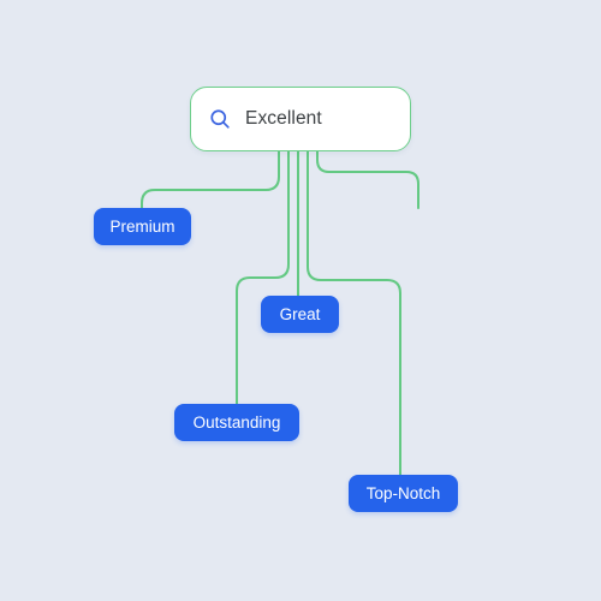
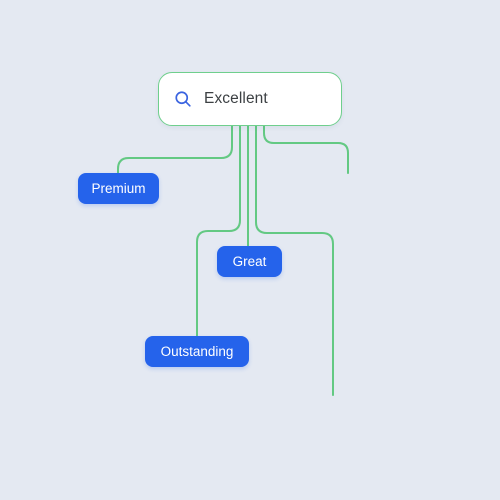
  Excellent
  Premium
  Great
  Outstanding
- Top-Notch
